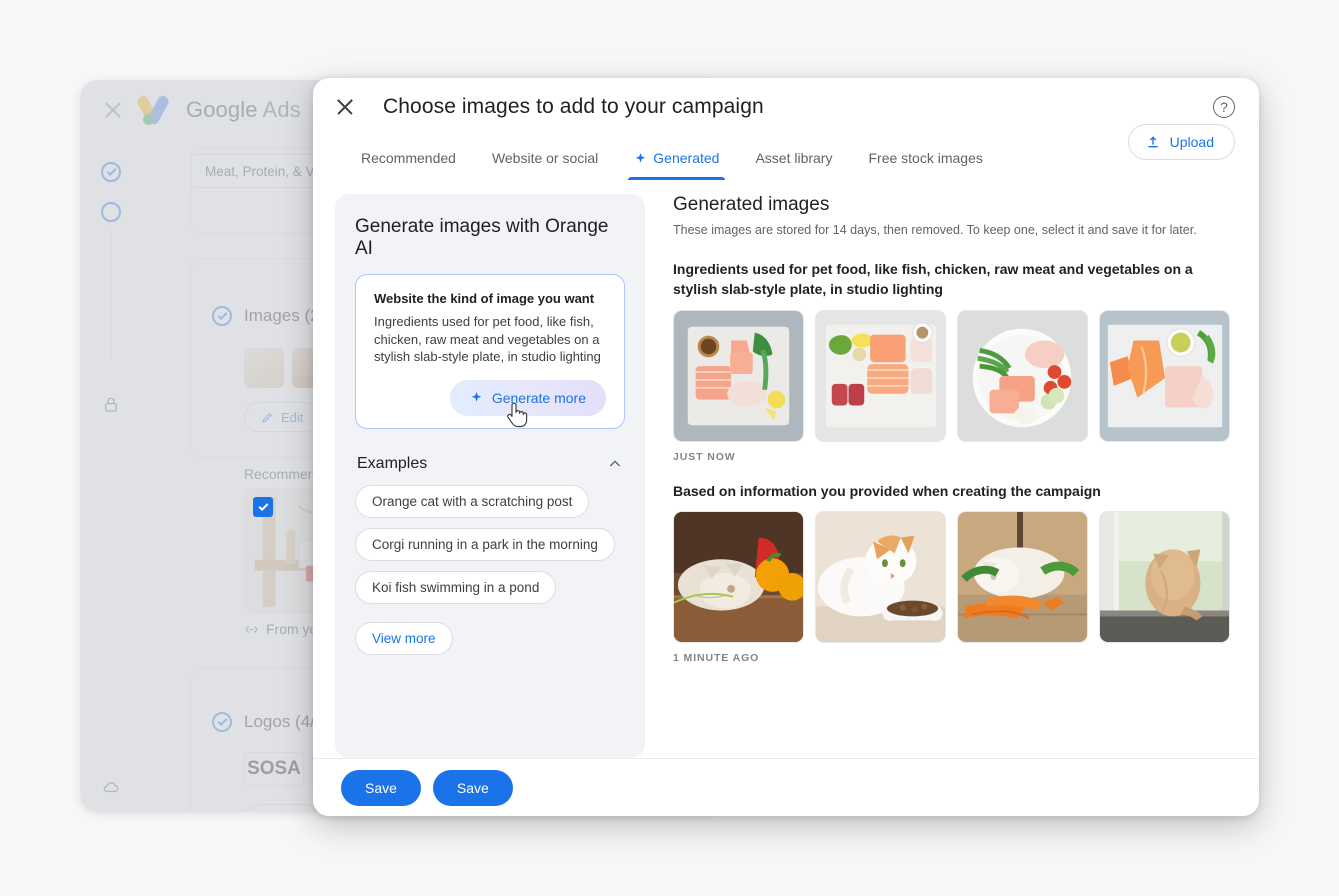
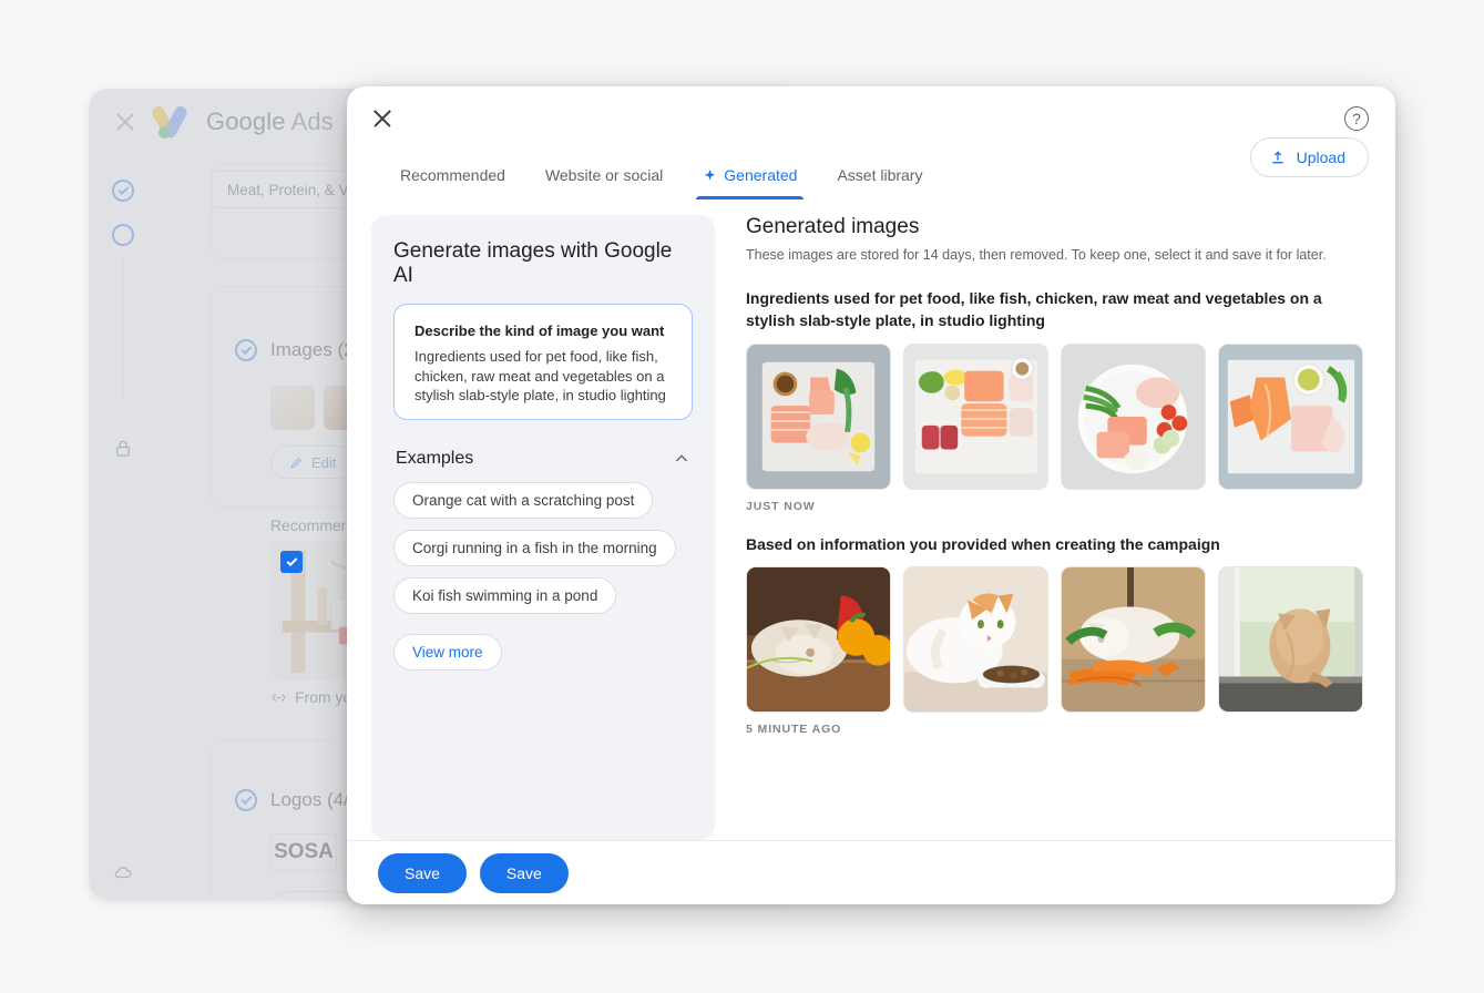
  Google Ads
  Meat, Protein, & V
  Edit
  Recommen
  Logos (4
  SOSA
- Choose images to add to your campaign
  ?
  Recommended
  Website or social
  Generated
  Asset library
- Free stock images
  Upload
- Generate images with Orange AI
+ Generate images with Google AI
- Website the kind of image you want
+ Describe the kind of image you want
  Ingredients used for pet food, like fish, chicken, raw meat and vegetables on a stylish slab-style plate, in studio lighting
- Generate more
  Examples
  Orange cat with a scratching post
- Corgi running in a park in the morning
+ Corgi running in a fish in the morning
  Koi fish swimming in a pond
  View more
  Generated images
  These images are stored for 14 days, then removed. To keep one, select it and save it for later.
  Ingredients used for pet food, like fish, chicken, raw meat and vegetables on a stylish slab-style plate, in studio lighting
  JUST NOW
  Based on information you provided when creating the campaign
- 1 MINUTE AGO
+ 5 MINUTE AGO
  Save
  Save
